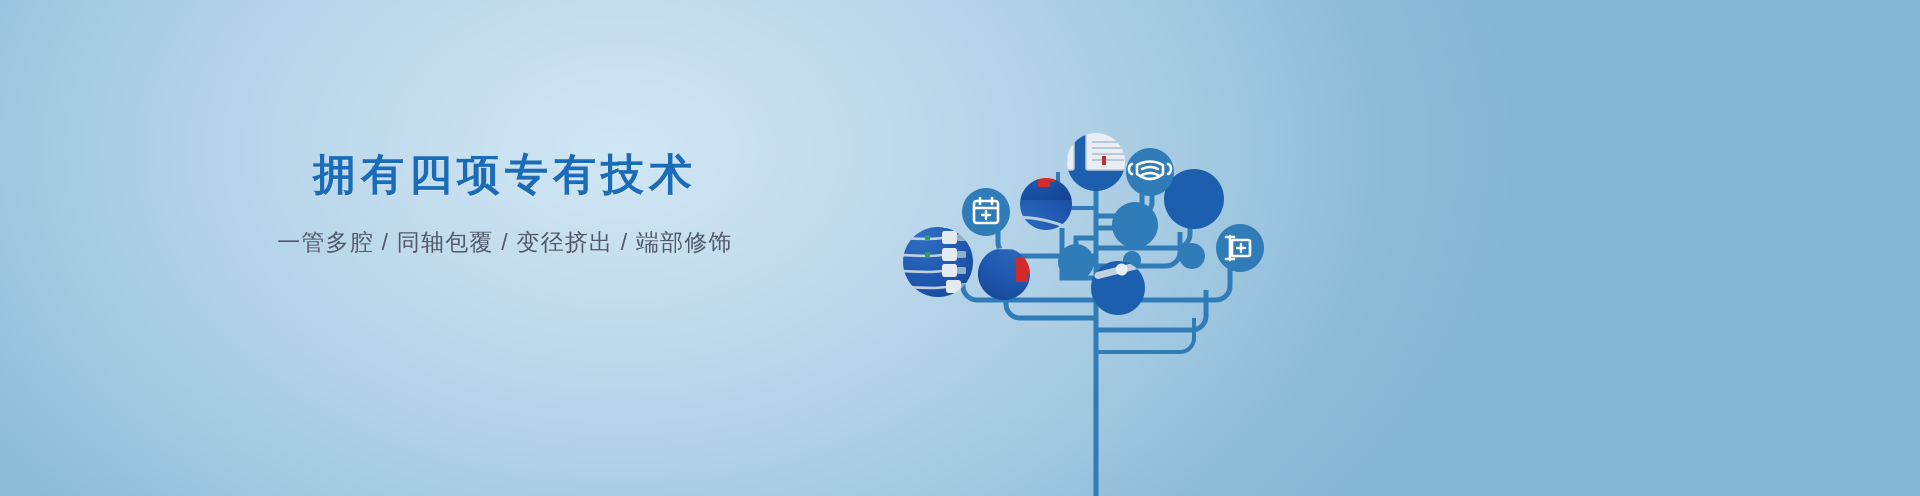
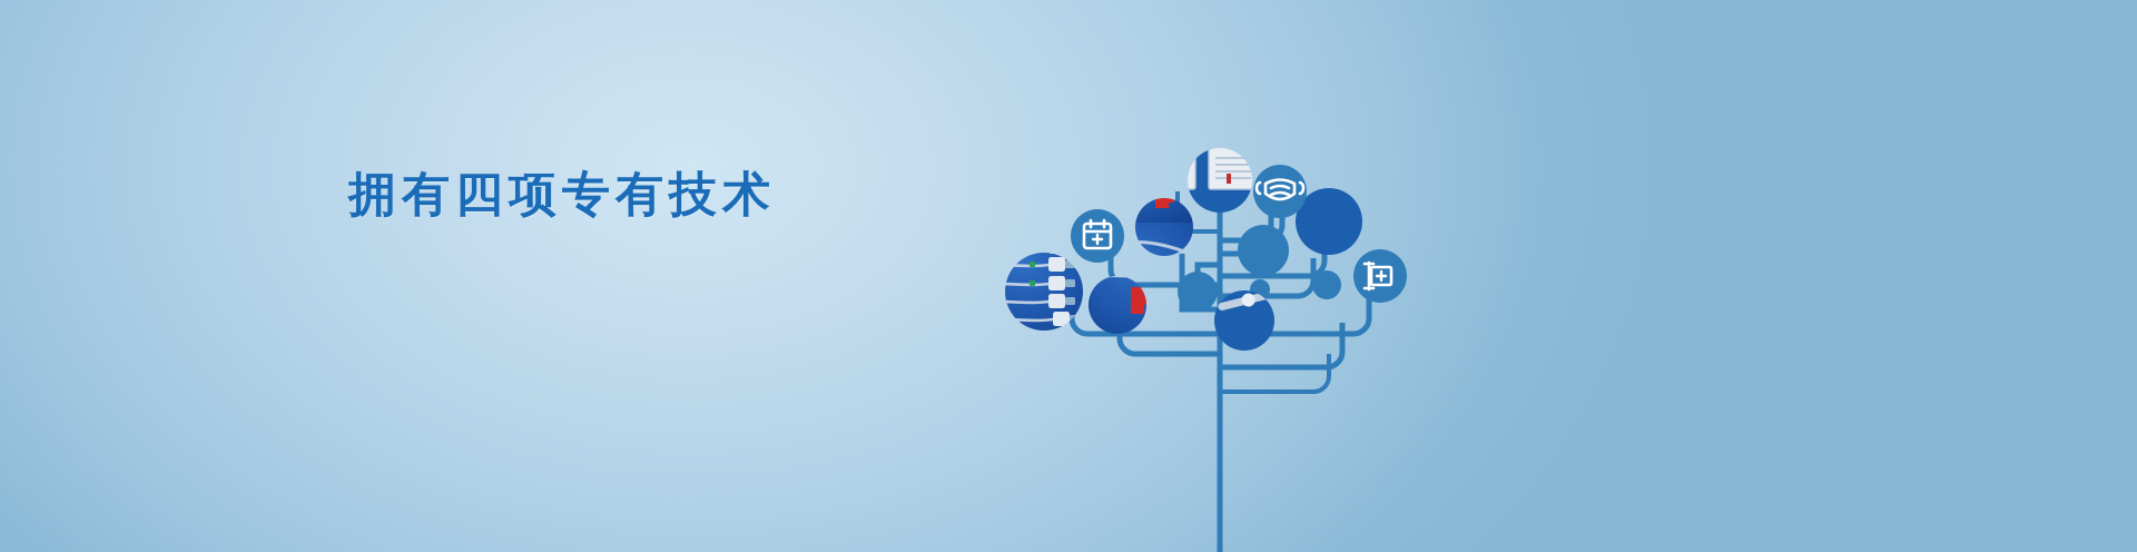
  拥有四项专有技术
- 一管多腔 / 同轴包覆 / 变径挤出 / 端部修饰
